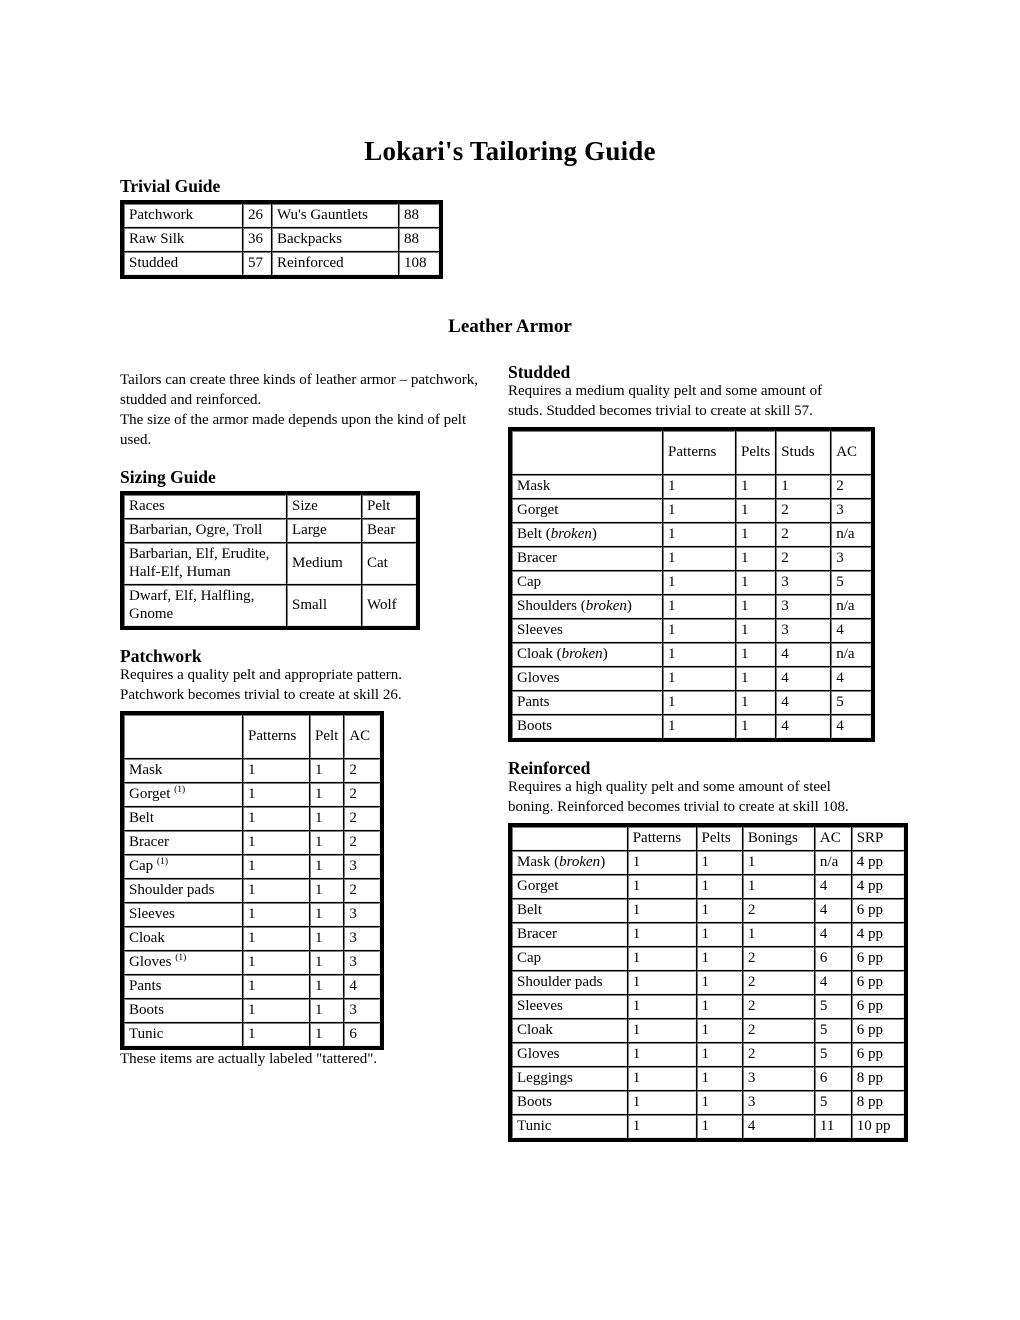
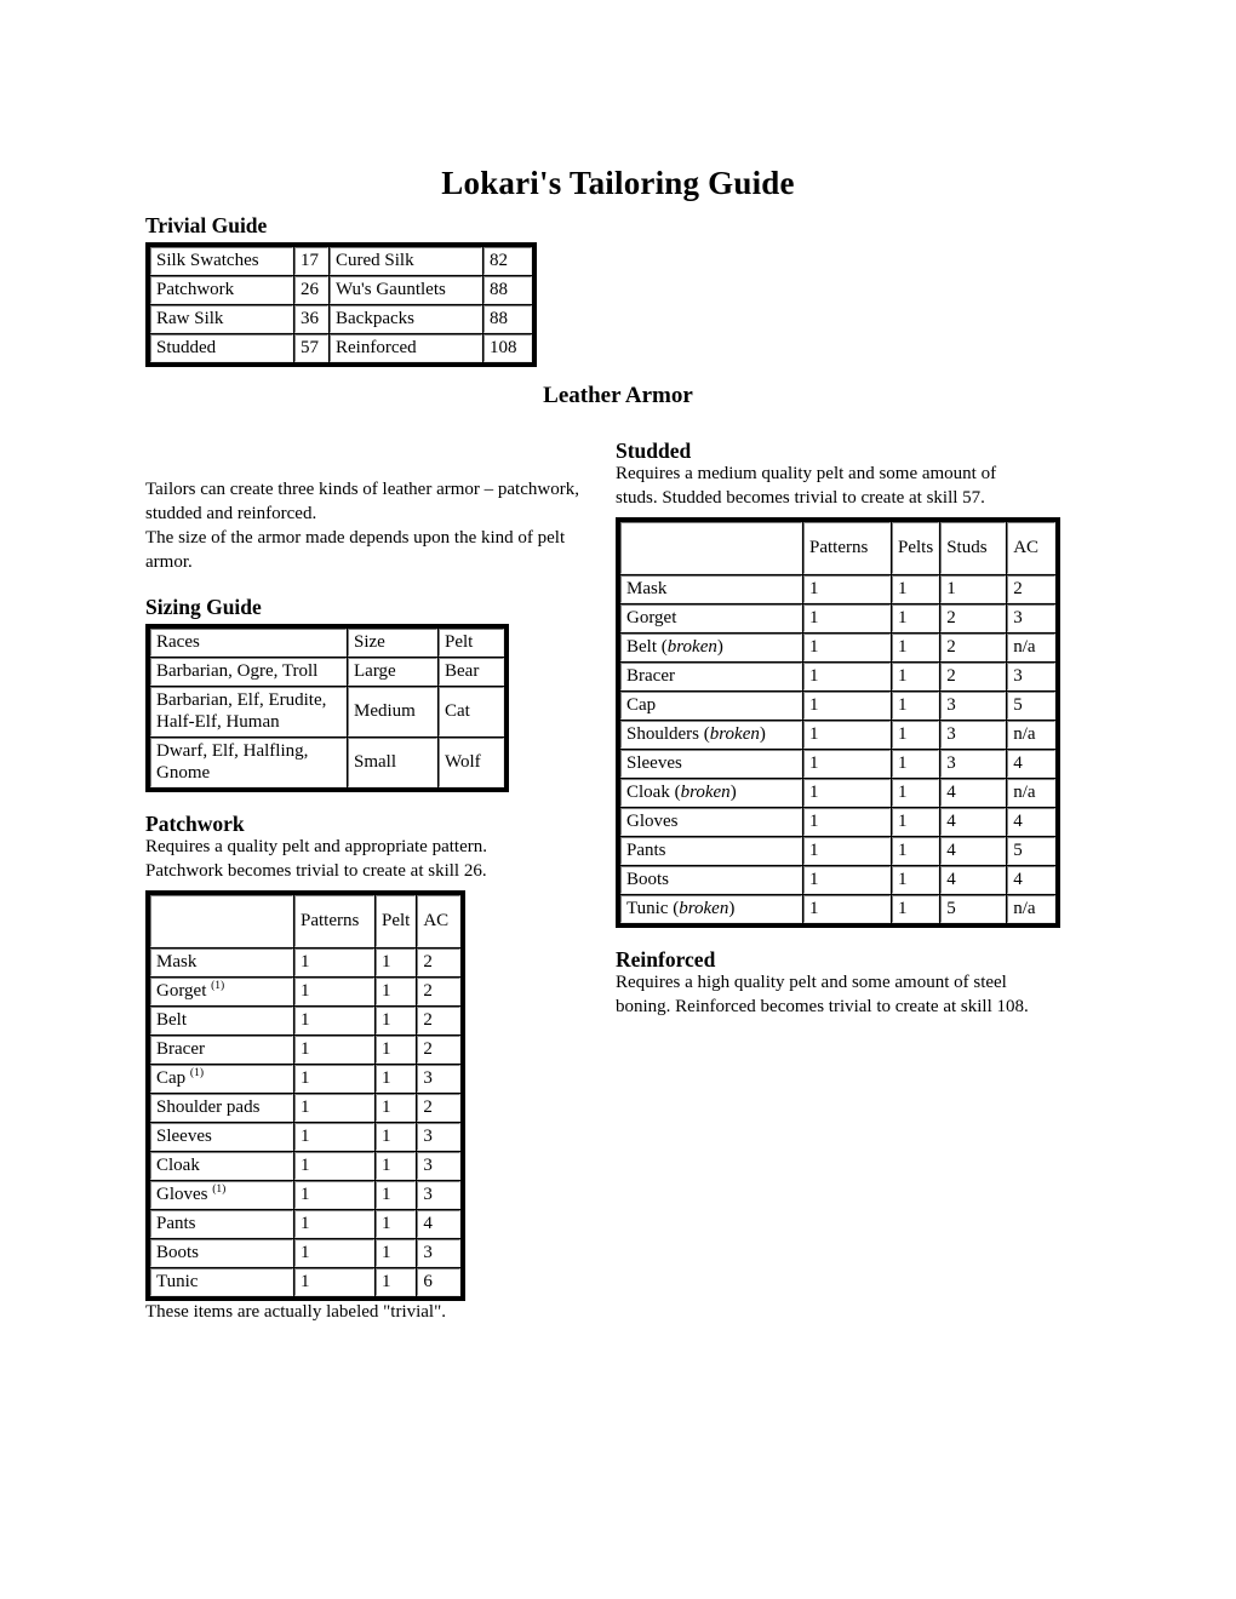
  Lokari's Tailoring Guide
  Leather Armor
  Trivial Guide
+ Silk Swatches	17	Cured Silk	82
  Patchwork	26	Wu's Gauntlets	88
  Raw Silk	36	Backpacks	88
  Studded	57	Reinforced	108
  Tailors can create three kinds of leather armor – patchwork, studded and reinforced.
- The size of the armor made depends upon the kind of pelt used.
+ The size of the armor made depends upon the kind of pelt armor.
  Sizing Guide
  Races	Size	Pelt
  Barbarian, Ogre, Troll	Large	Bear
  Barbarian, Elf, Erudite, Half-Elf, Human	Medium	Cat
  Dwarf, Elf, Halfling, Gnome	Small	Wolf
  Patchwork
  Requires a quality pelt and appropriate pattern.
  Patchwork becomes trivial to create at skill 26.
  	Patterns	Pelt	AC
  Mask	1	1	2
  Gorget (1)	1	1	2
  Belt	1	1	2
  Bracer	1	1	2
  Cap (1)	1	1	3
  Shoulder pads	1	1	2
  Sleeves	1	1	3
  Cloak	1	1	3
  Gloves (1)	1	1	3
  Pants	1	1	4
  Boots	1	1	3
  Tunic	1	1	6
- These items are actually labeled "tattered".
+ These items are actually labeled "trivial".
  Studded
  Requires a medium quality pelt and some amount of
  studs. Studded becomes trivial to create at skill 57.
  	Patterns	Pelts	Studs	AC
  Mask	1	1	1	2
  Gorget	1	1	2	3
  Belt (broken)	1	1	2	n/a
  Bracer	1	1	2	3
  Cap	1	1	3	5
  Shoulders (broken)	1	1	3	n/a
  Sleeves	1	1	3	4
  Cloak (broken)	1	1	4	n/a
  Gloves	1	1	4	4
  Pants	1	1	4	5
  Boots	1	1	4	4
+ Tunic (broken)	1	1	5	n/a
  Reinforced
  Requires a high quality pelt and some amount of steel
  boning. Reinforced becomes trivial to create at skill 108.
- 	Patterns	Pelts	Bonings	AC	SRP
- Mask (broken)	1	1	1	n/a	4 pp
- Gorget	1	1	1	4	4 pp
- Belt	1	1	2	4	6 pp
- Bracer	1	1	1	4	4 pp
- Cap	1	1	2	6	6 pp
- Shoulder pads	1	1	2	4	6 pp
- Sleeves	1	1	2	5	6 pp
- Cloak	1	1	2	5	6 pp
- Gloves	1	1	2	5	6 pp
- Leggings	1	1	3	6	8 pp
- Boots	1	1	3	5	8 pp
- Tunic	1	1	4	11	10 pp
